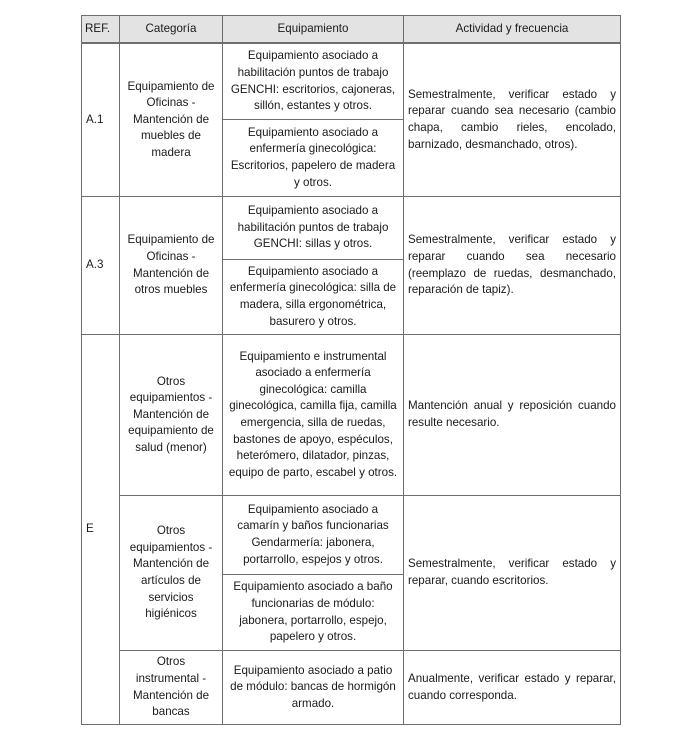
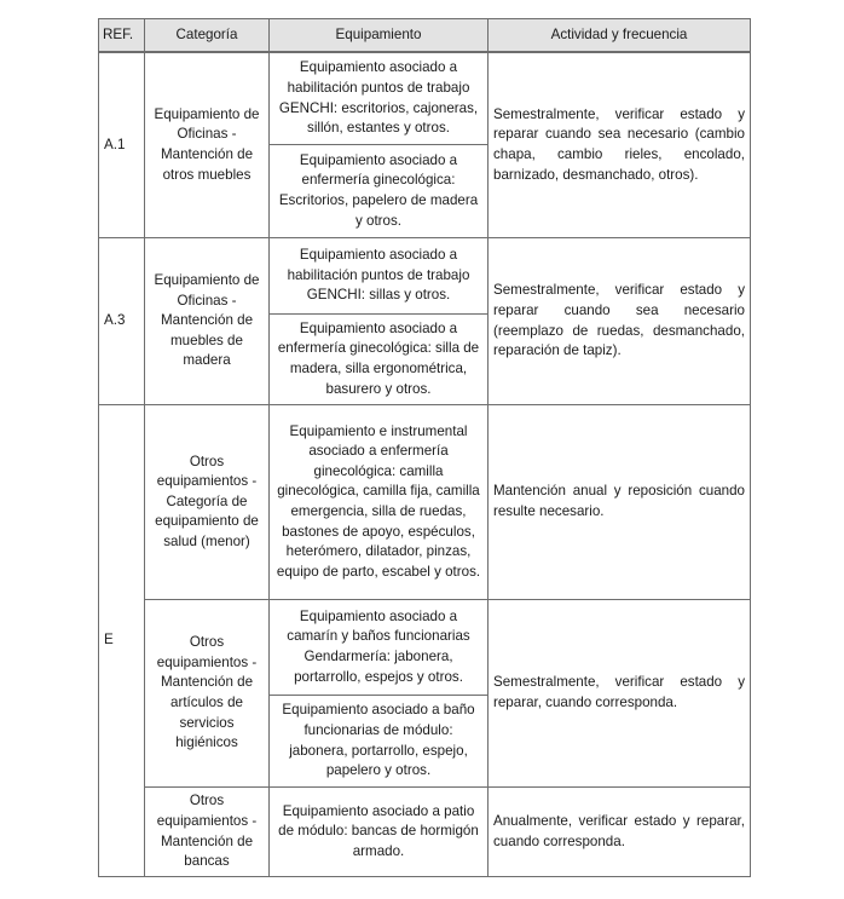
  REF.	Categoría	Equipamiento	Actividad y frecuencia
- A.1	Equipamiento de Oficinas - Mantención de muebles de madera	Equipamiento asociado a habilitación puntos de trabajo GENCHI: escritorios, cajoneras, sillón, estantes y otros.	Semestralmente, verificar estado y reparar cuando sea necesario (cambio chapa, cambio rieles, encolado, barnizado, desmanchado, otros).
+ A.1	Equipamiento de Oficinas - Mantención de otros muebles	Equipamiento asociado a habilitación puntos de trabajo GENCHI: escritorios, cajoneras, sillón, estantes y otros.	Semestralmente, verificar estado y reparar cuando sea necesario (cambio chapa, cambio rieles, encolado, barnizado, desmanchado, otros).
  Equipamiento asociado a enfermería ginecológica: Escritorios, papelero de madera y otros.
- A.3	Equipamiento de Oficinas - Mantención de otros muebles	Equipamiento asociado a habilitación puntos de trabajo GENCHI: sillas y otros.	Semestralmente, verificar estado y reparar cuando sea necesario (reemplazo de ruedas, desmanchado, reparación de tapiz).
+ A.3	Equipamiento de Oficinas - Mantención de muebles de madera	Equipamiento asociado a habilitación puntos de trabajo GENCHI: sillas y otros.	Semestralmente, verificar estado y reparar cuando sea necesario (reemplazo de ruedas, desmanchado, reparación de tapiz).
  Equipamiento asociado a enfermería ginecológica: silla de madera, silla ergonométrica, basurero y otros.
- E	Otros equipamientos - Mantención de equipamiento de salud (menor)	Equipamiento e instrumental asociado a enfermería ginecológica: camilla ginecológica, camilla fija, camilla emergencia, silla de ruedas, bastones de apoyo, espéculos, heterómero, dilatador, pinzas, equipo de parto, escabel y otros.	Mantención anual y reposición cuando resulte necesario.
+ E	Otros equipamientos - Categoría de equipamiento de salud (menor)	Equipamiento e instrumental asociado a enfermería ginecológica: camilla ginecológica, camilla fija, camilla emergencia, silla de ruedas, bastones de apoyo, espéculos, heterómero, dilatador, pinzas, equipo de parto, escabel y otros.	Mantención anual y reposición cuando resulte necesario.
- Otros equipamientos - Mantención de artículos de servicios higiénicos	Equipamiento asociado a camarín y baños funcionarias Gendarmería: jabonera, portarrollo, espejos y otros.	Semestralmente, verificar estado y reparar, cuando escritorios.
+ Otros equipamientos - Mantención de artículos de servicios higiénicos	Equipamiento asociado a camarín y baños funcionarias Gendarmería: jabonera, portarrollo, espejos y otros.	Semestralmente, verificar estado y reparar, cuando corresponda.
  Equipamiento asociado a baño funcionarias de módulo: jabonera, portarrollo, espejo, papelero y otros.
- Otros instrumental - Mantención de bancas	Equipamiento asociado a patio de módulo: bancas de hormigón armado.	Anualmente, verificar estado y reparar, cuando corresponda.
+ Otros equipamientos - Mantención de bancas	Equipamiento asociado a patio de módulo: bancas de hormigón armado.	Anualmente, verificar estado y reparar, cuando corresponda.
